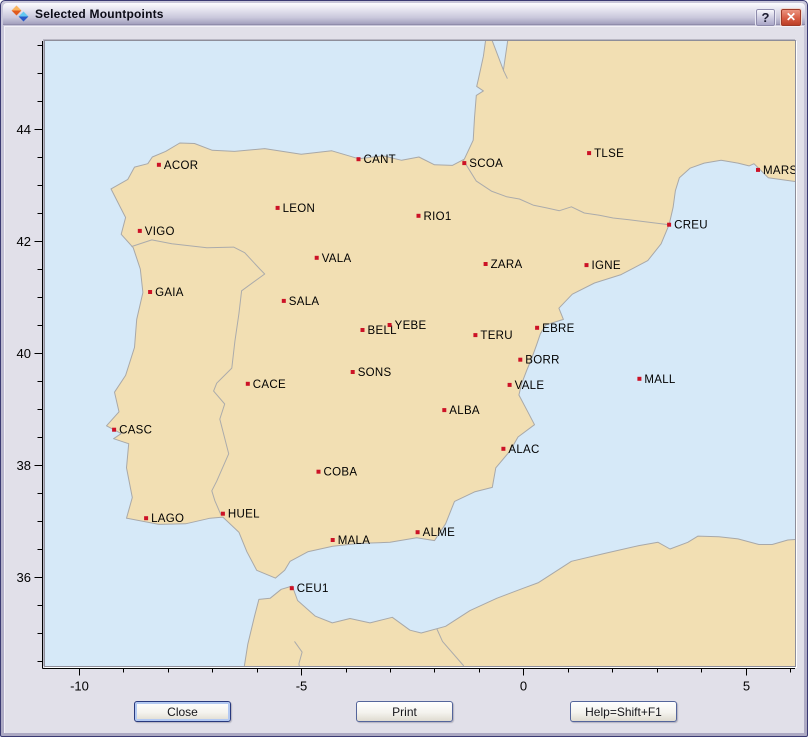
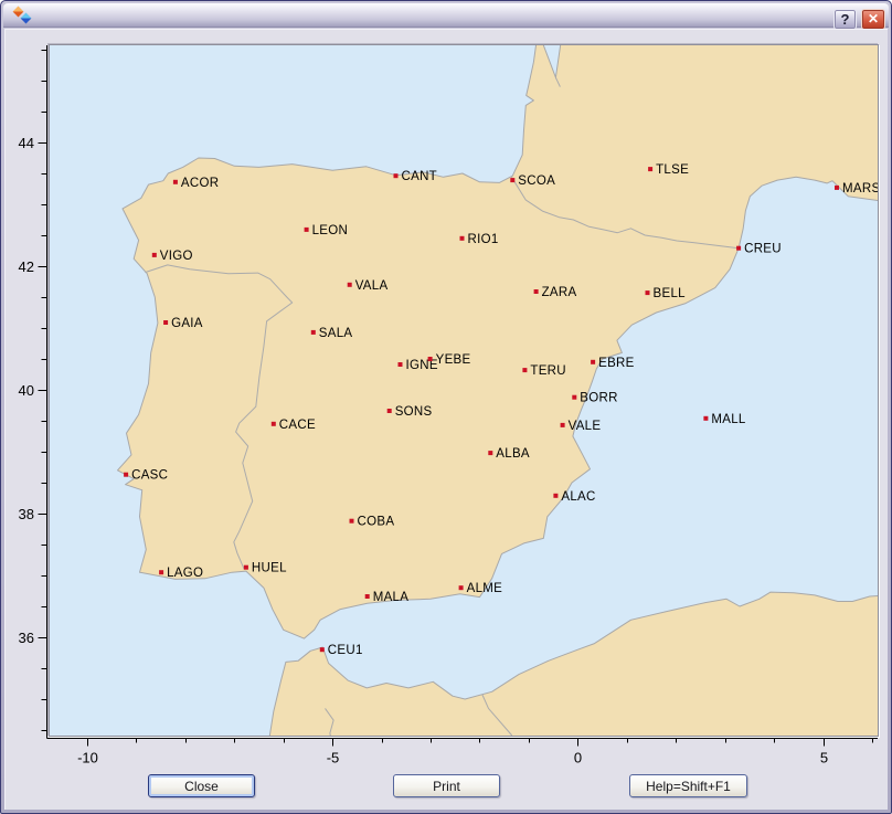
- Selected Mountpoints
  ?
  ✕
  ACOR
  CANT
  SCOA
  TLSE
  MARS
  VIGO
  LEON
  RIO1
  CREU
  GAIA
  VALA
  ZARA
- IGNE
+ BELL
  SALA
- BELL
+ IGNE
  YEBE
  TERU
  EBRE
  BORR
  VALE
  MALL
  SONS
  CACE
  CASC
  ALBA
  ALAC
  COBA
  LAGO
  HUEL
  MALA
  ALME
  CEU1
  -10
  -5
  0
  5
  36
  38
  40
  42
  44
  Close
  Print
  Help=Shift+F1
